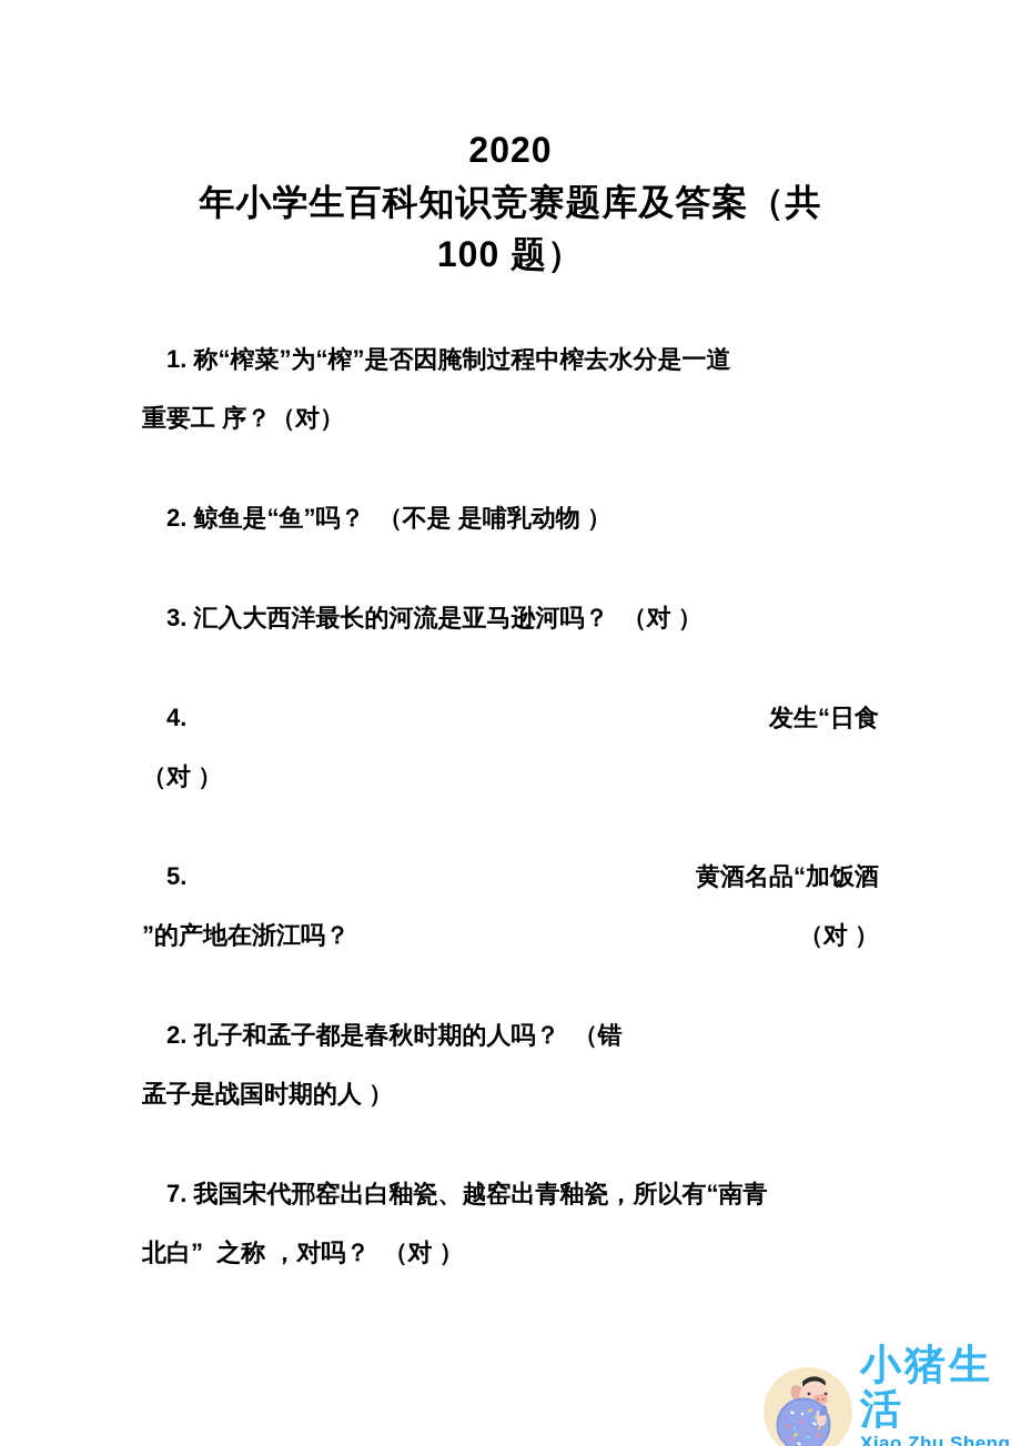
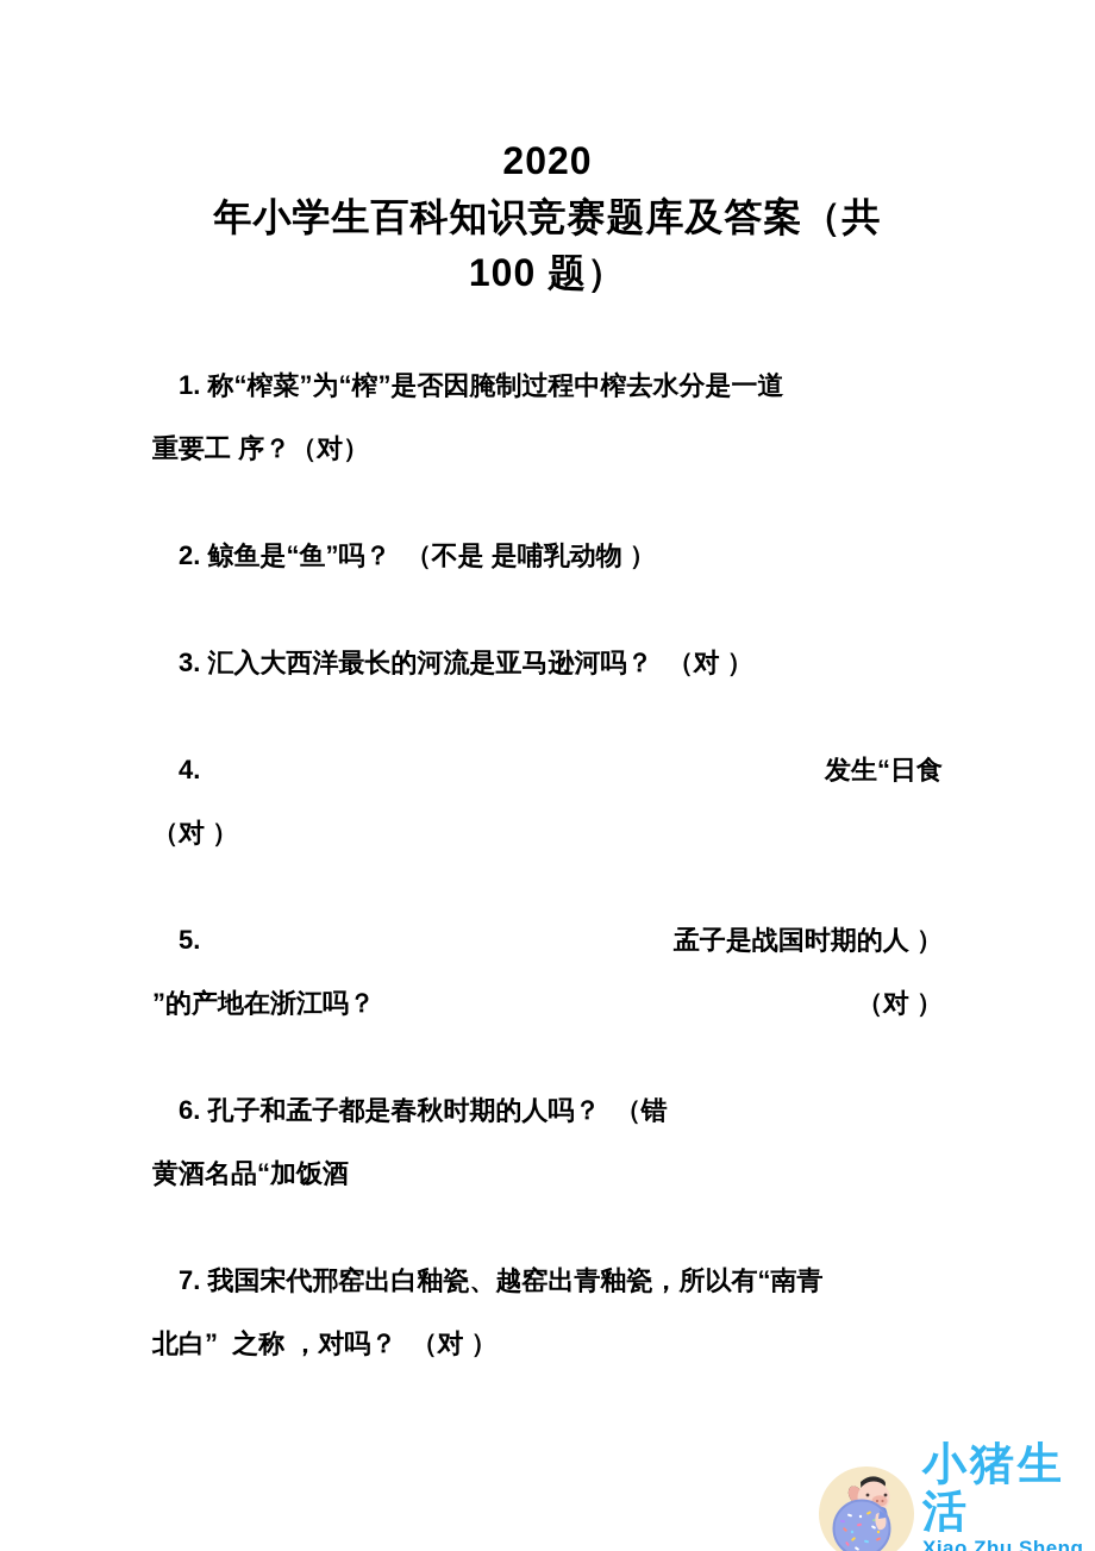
  2020
  年小学生百科知识竞赛题库及答案（共
  100 题）
  1. 称“榨菜”为“榨”是否因腌制过程中榨去水分是一道
  重要工 序？（对）
  2. 鲸鱼是“鱼”吗？ （不是 是哺乳动物 ）
  3. 汇入大西洋最长的河流是亚马逊河吗？ （对 ）
  4.
  发生“日食
  （对 ）
  5.
- 黄酒名品“加饭酒
+ 孟子是战国时期的人 ）
  ”的产地在浙江吗？
  （对 ）
- 2. 孔子和孟子都是春秋时期的人吗？ （错
+ 6. 孔子和孟子都是春秋时期的人吗？ （错
- 孟子是战国时期的人 ）
+ 黄酒名品“加饭酒
  7. 我国宋代邢窑出白釉瓷、越窑出青釉瓷，所以有“南青
  北白” 之称 ，对吗？ （对 ）
  小猪生活
  Xiao Zhu Sheng
